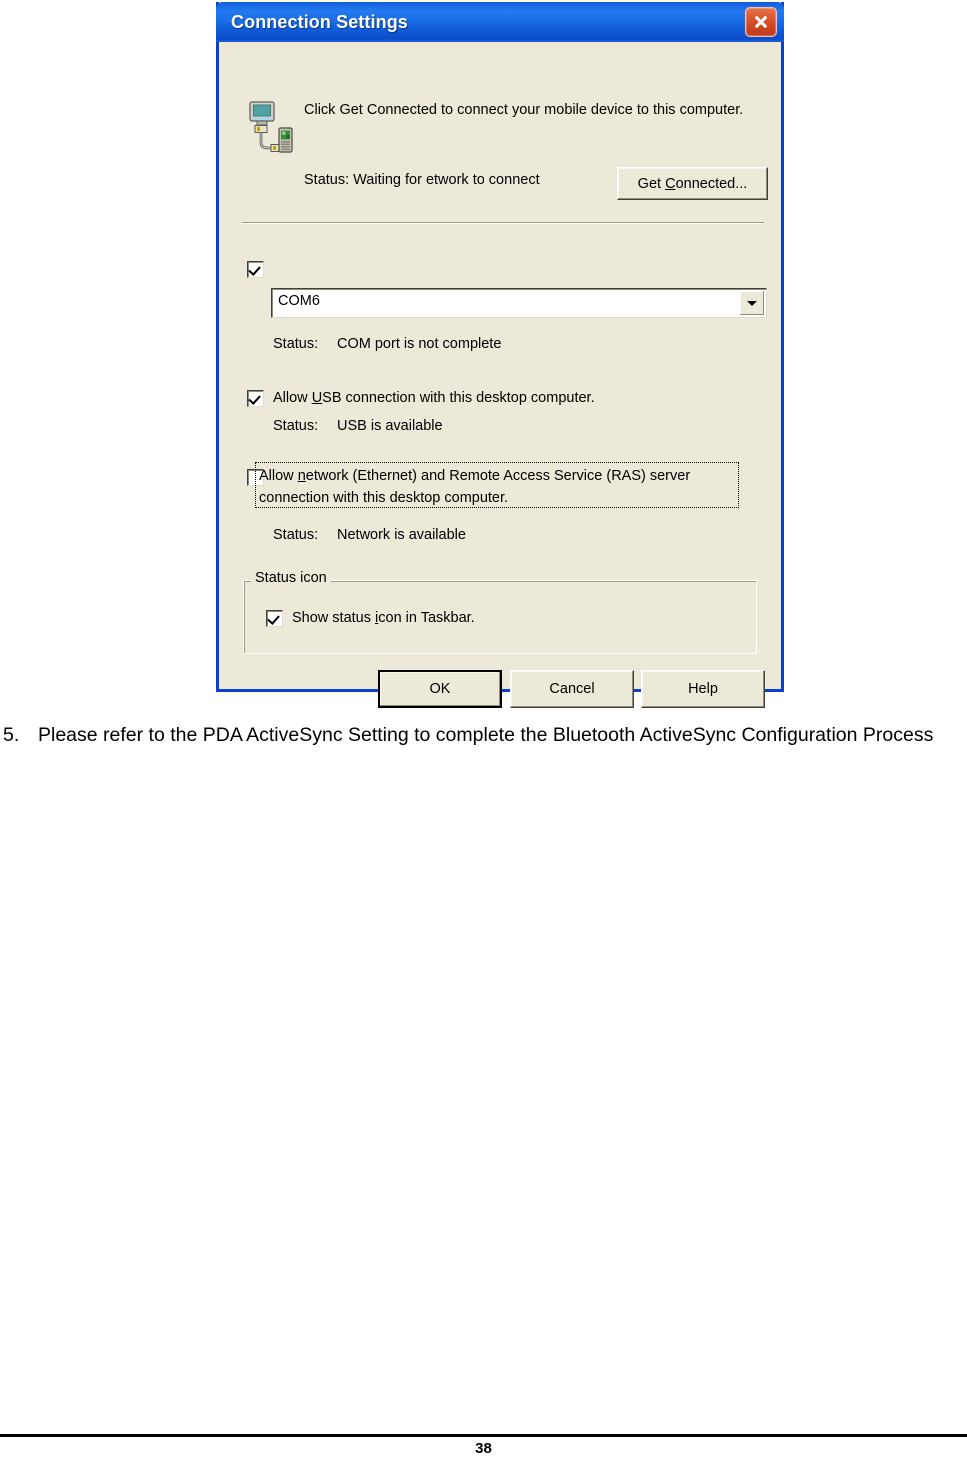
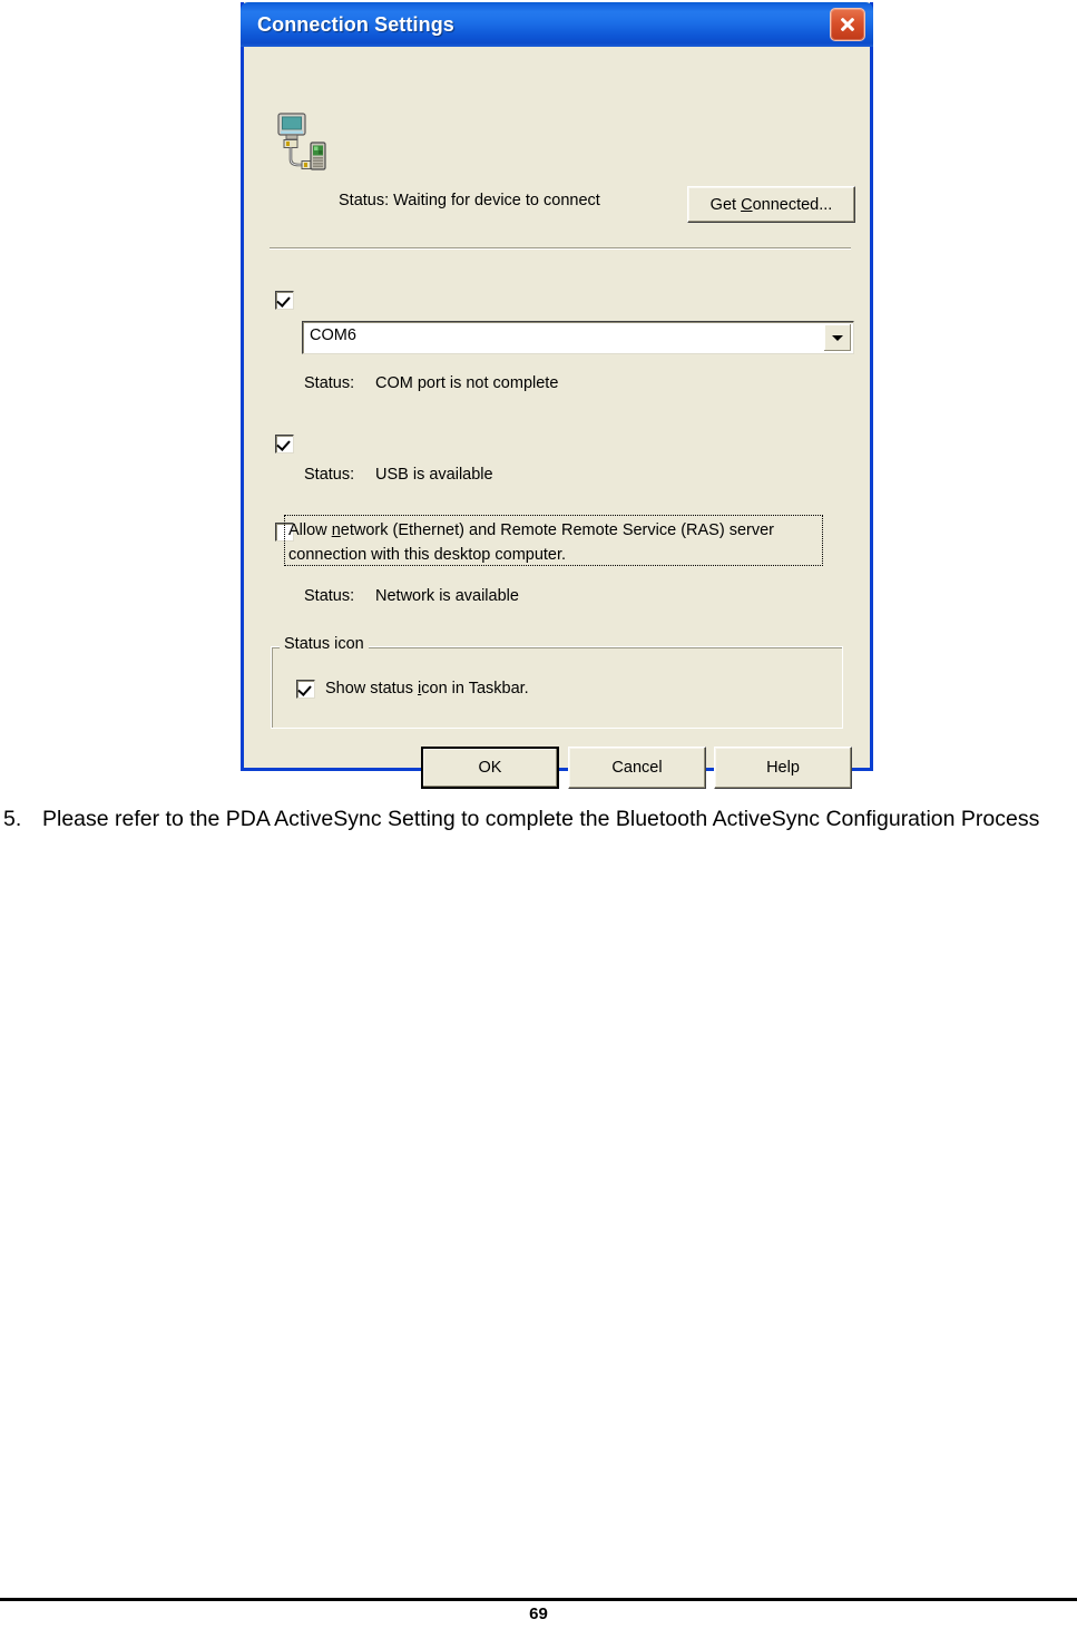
  Connection Settings
- Click Get Connected to connect your mobile device to this computer.
- Status: Waiting for etwork to connect
+ Status: Waiting for device to connect
  Get Connected...
  COM6
  Status: COM port is not complete
- Allow USB connection with this desktop computer.
  Status: USB is available
- Allow network (Ethernet) and Remote Access Service (RAS) server connection with this desktop computer.
+ Allow network (Ethernet) and Remote Remote Service (RAS) server connection with this desktop computer.
  Status: Network is available
  Status icon
  Show status icon in Taskbar.
  OK
  Cancel
  Help
  5.
  Please refer to the PDA ActiveSync Setting to complete the Bluetooth ActiveSync Configuration Process
- 38
+ 69
